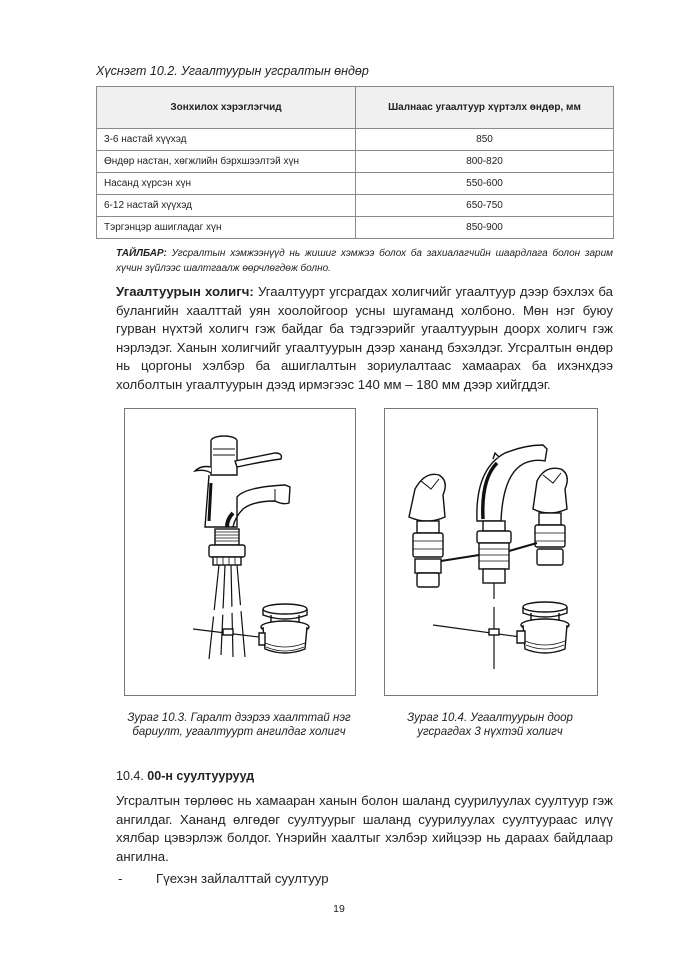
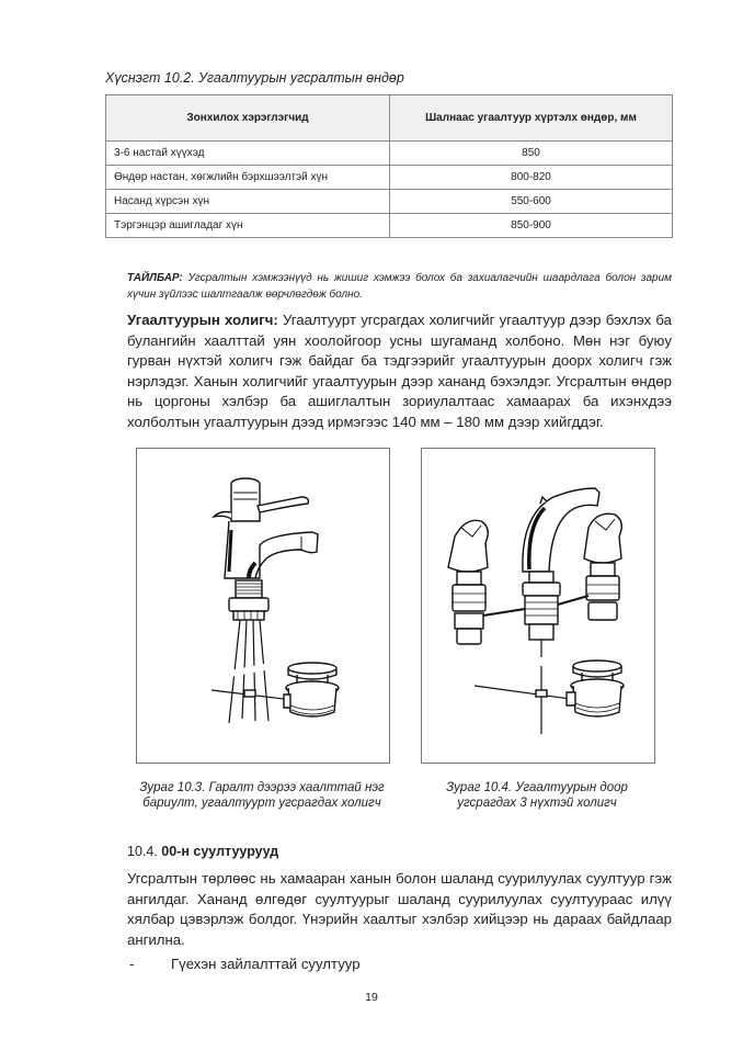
  Хүснэгт 10.2. Угаалтуурын угсралтын өндөр
  Зонхилох хэрэглэгчид	Шалнаас угаалтуур хүртэлх өндөр, мм
  3-6 настай хүүхэд	850
  Өндөр настан, хөгжлийн бэрхшээлтэй хүн	800-820
  Насанд хүрсэн хүн	550-600
- 6-12 настай хүүхэд	650-750
  Тэргэнцэр ашигладаг хүн	850-900
  ТАЙЛБАР: Угсралтын хэмжээнүүд нь жишиг хэмжээ болох ба захиалагчийн шаардлага болон зарим хүчин зүйлээс шалтгаалж өөрчлөгдөж болно.
  Угаалтуурын холигч: Угаалтуурт угсрагдах холигчийг угаалтуур дээр бэхлэх ба булангийн хаалттай уян хоолойгоор усны шугаманд холбоно. Мөн нэг буюу гурван нүхтэй холигч гэж байдаг ба тэдгээрийг угаалтуурын доорх холигч гэж нэрлэдэг. Ханын холигчийг угаалтуурын дээр хананд бэхэлдэг. Угсралтын өндөр нь цоргоны хэлбэр ба ашиглалтын зориулалтаас хамаарах ба ихэнхдээ холболтын угаалтуурын дээд ирмэгээс 140 мм – 180 мм дээр хийгддэг.
- Зураг 10.3. Гаралт дээрээ хаалттай нэг бариулт, угаалтуурт ангилдаг холигч
+ Зураг 10.3. Гаралт дээрээ хаалттай нэг бариулт, угаалтуурт угсрагдах холигч
  Зураг 10.4. Угаалтуурын доор угсрагдах 3 нүхтэй холигч
  10.4. 00-н суултуурууд
  Угсралтын төрлөөс нь хамааран ханын болон шаланд суурилуулах суултуур гэж ангилдаг. Хананд өлгөдөг суултуурыг шаланд суурилуулах суултуураас илүү хялбар цэвэрлэж болдог. Үнэрийн хаалтыг хэлбэр хийцээр нь дараах байдлаар ангилна.
  - Гүехэн зайлалттай суултуур
  19
